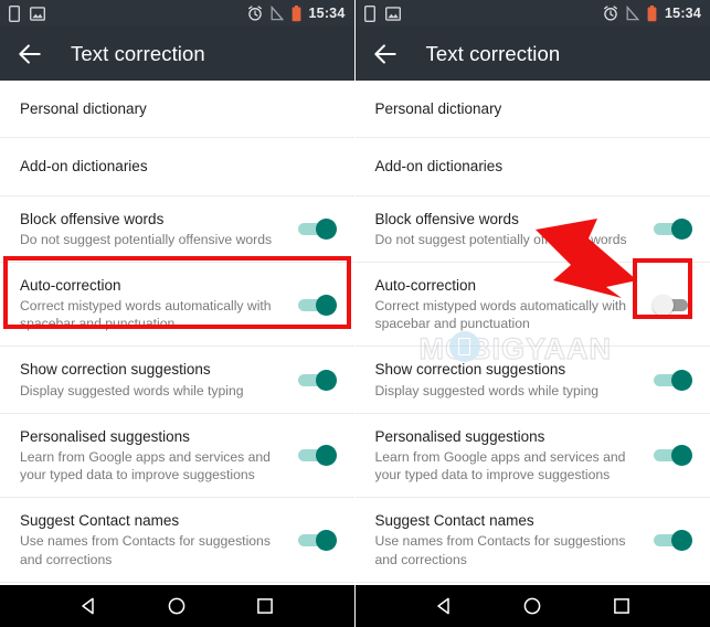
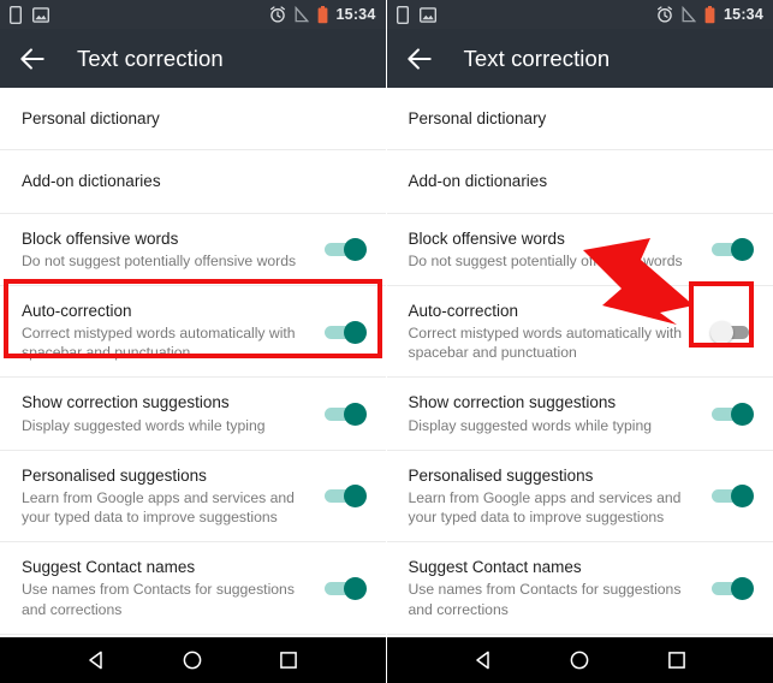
  15:34
  Text correction
  Personal dictionary
  Add-on dictionaries
  Block offensive words
  Do not suggest potentially offensive words
  Auto-correction
  Correct mistyped words automatically with spacebar and punctuation
  Show correction suggestions
  Display suggested words while typing
  Personalised suggestions
  Learn from Google apps and services and your typed data to improve suggestions
  Suggest Contact names
  Use names from Contacts for suggestions and corrections
  15:34
  Text correction
  Personal dictionary
  Add-on dictionaries
  Block offensive words
  Do not suggest potentially of words
  Auto-correction
  Correct mistyped words automatically with spacebar and punctuation
  Show correction suggestions
  Display suggested words while typing
  Personalised suggestions
  Learn from Google apps and services and your typed data to improve suggestions
  Suggest Contact names
  Use names from Contacts for suggestions and corrections
- MOBIGYAAN
